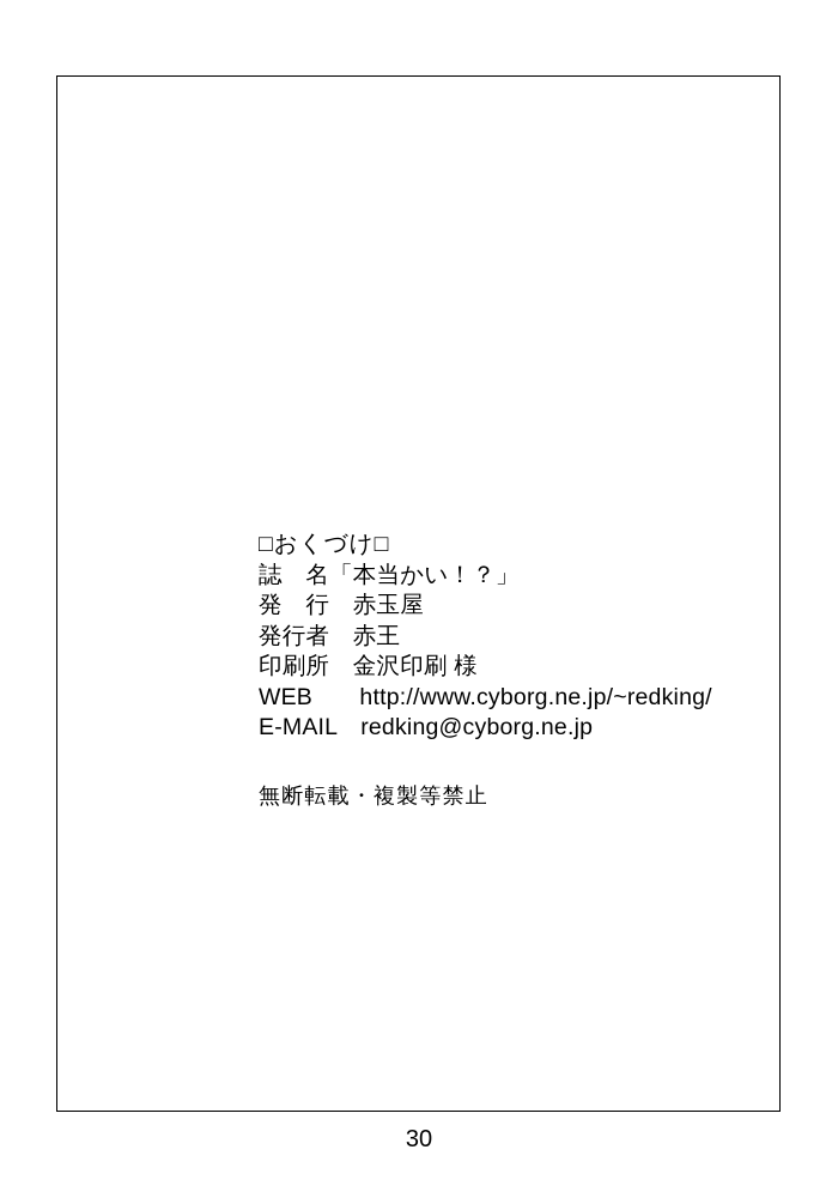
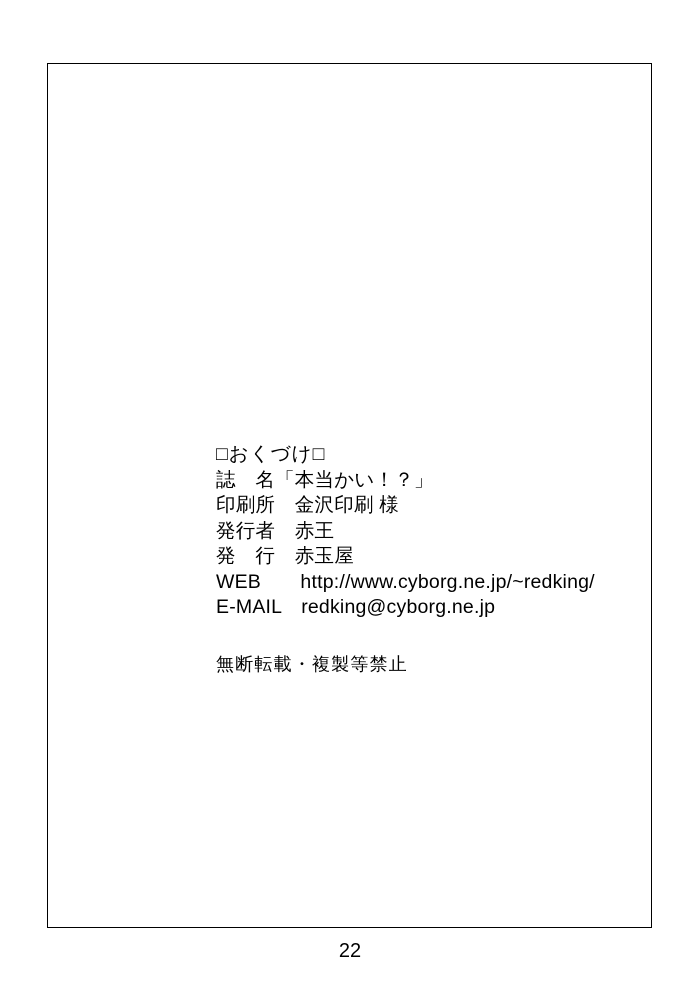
  □おくづけ□
  誌 名「本当かい！？」
- 発 行 赤玉屋
+ 印刷所 金沢印刷 様
  発行者 赤王
- 印刷所 金沢印刷 様
+ 発 行 赤玉屋
  WEB http://www.cyborg.ne.jp/~redking/
  E-MAIL redking@cyborg.ne.jp
  無断転載・複製等禁止
- 30
+ 22
